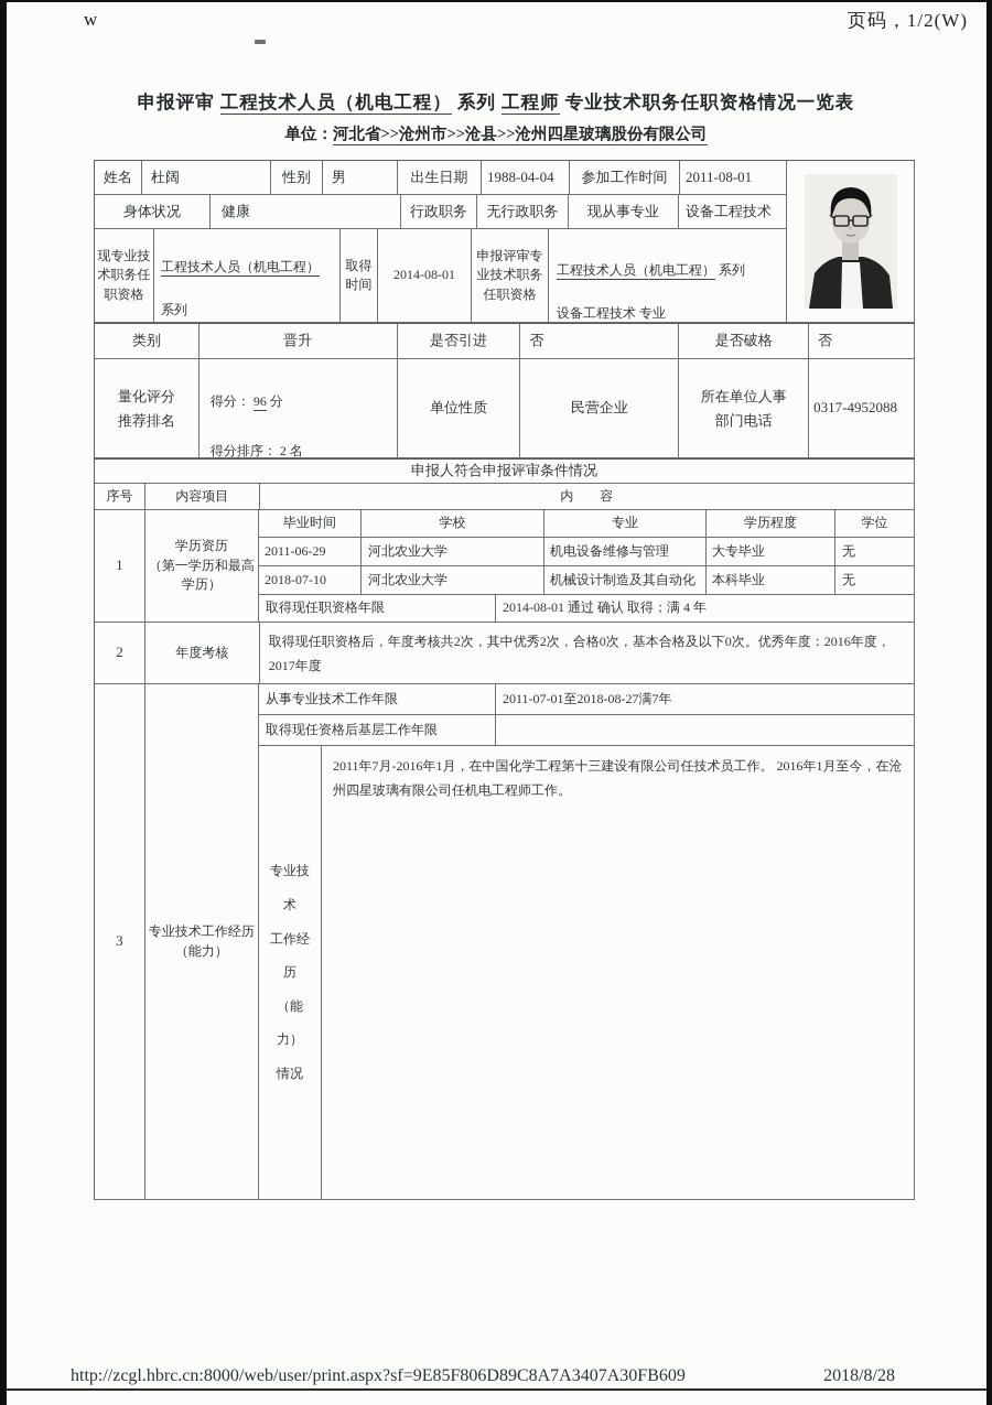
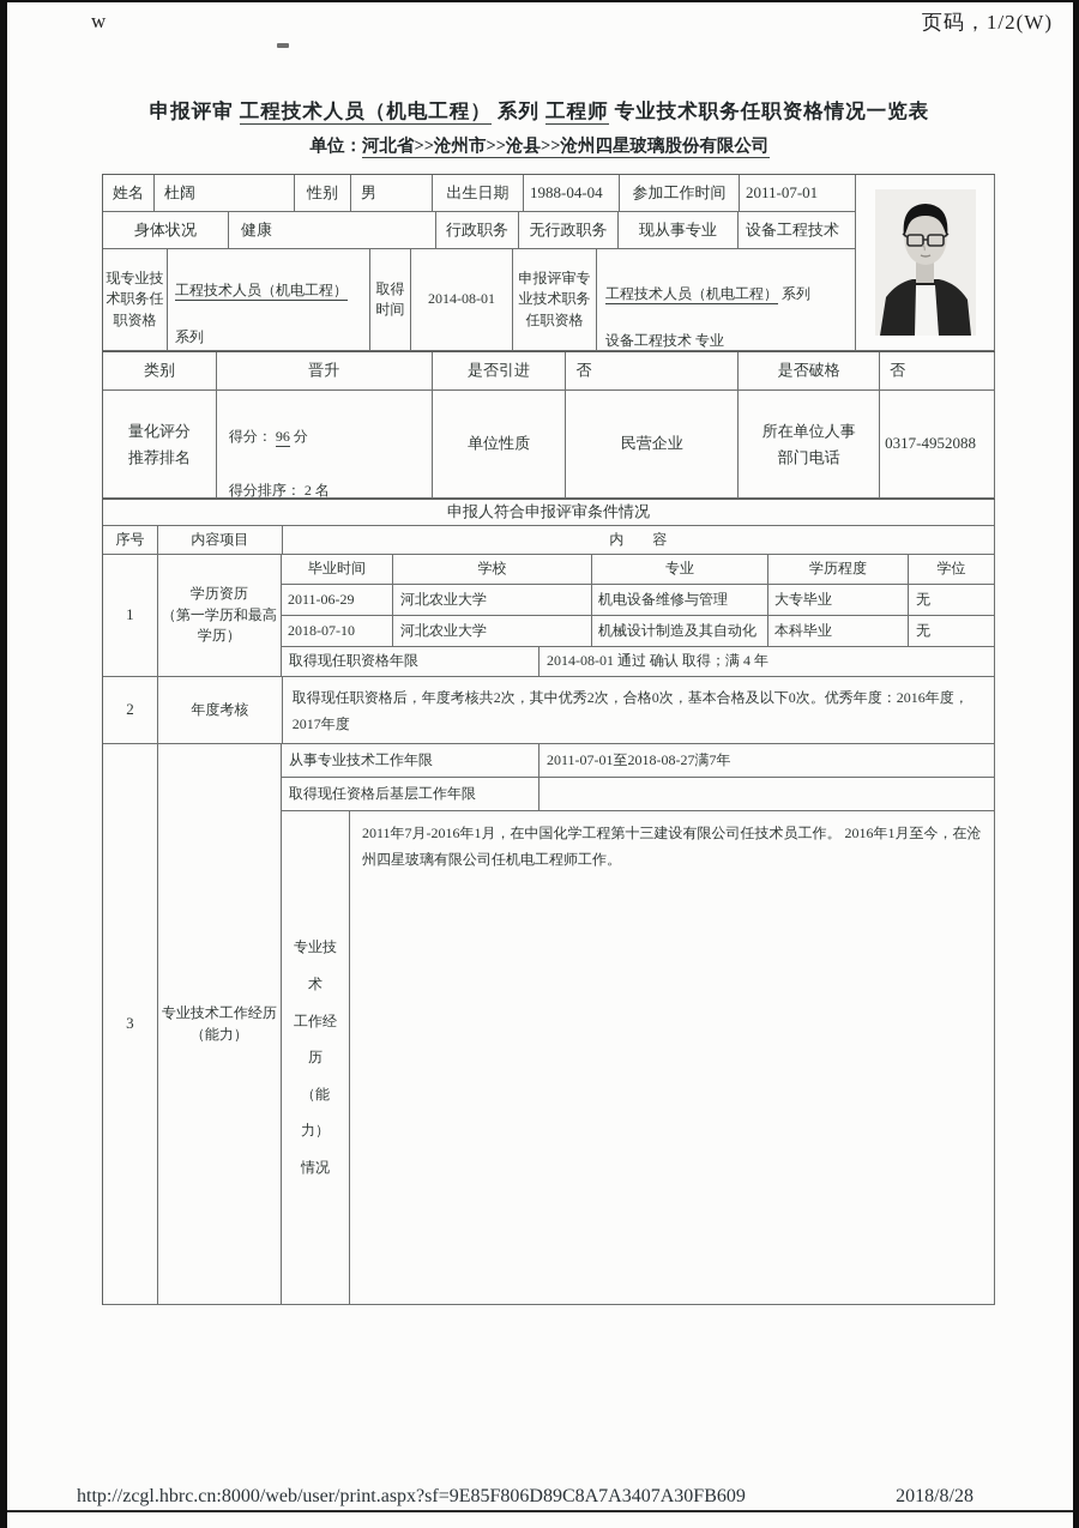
  w
  页码，1/2(W)
  申报评审 工程技术人员（机电工程） 系列 工程师 专业技术职务任职资格情况一览表
  单位：河北省>>沧州市>>沧县>>沧州四星玻璃股份有限公司
  姓名
  杜阔
  性别
  男
  出生日期
  1988-04-04
  参加工作时间
- 2011-08-01
+ 2011-07-01
  身体状况
  健康
  行政职务
  无行政职务
  现从事专业
  设备工程技术
  现专业技
  术职务任
  职资格
  工程技术人员（机电工程）
  系列
  取得
  时间
  2014-08-01
  申报评审专
  业技术职务
  任职资格
  工程技术人员（机电工程） 系列
  设备工程技术 专业
  类别
  晋升
  是否引进
  否
  是否破格
  否
  量化评分
  推荐排名
  得分： 96 分
  得分排序： 2 名
  单位性质
  民营企业
  所在单位人事
  部门电话
  0317-4952088
  申报人符合申报评审条件情况
  序号
  内容项目
  内 容
  1
  学历资历
  （第一学历和最高
  学历）
  毕业时间
  学校
  专业
  学历程度
  学位
  2011-06-29
  河北农业大学
  机电设备维修与管理
  大专毕业
  无
  2018-07-10
  河北农业大学
  机械设计制造及其自动化
  本科毕业
  无
  取得现任职资格年限
  2014-08-01 通过 确认 取得；满 4 年
  2
  年度考核
  取得现任职资格后，年度考核共2次，其中优秀2次，合格0次，基本合格及以下0次。优秀年度：2016年度，2017年度
  3
  专业技术工作经历
  （能力）
  从事专业技术工作年限
  2011-07-01至2018-08-27满7年
  取得现任资格后基层工作年限
  专业技
  术
  工作经
  历
  （能
  力）
  情况
  2011年7月-2016年1月，在中国化学工程第十三建设有限公司任技术员工作。 2016年1月至今，在沧州四星玻璃有限公司任机电工程师工作。
  http://zcgl.hbrc.cn:8000/web/user/print.aspx?sf=9E85F806D89C8A7A3407A30FB609
  2018/8/28
